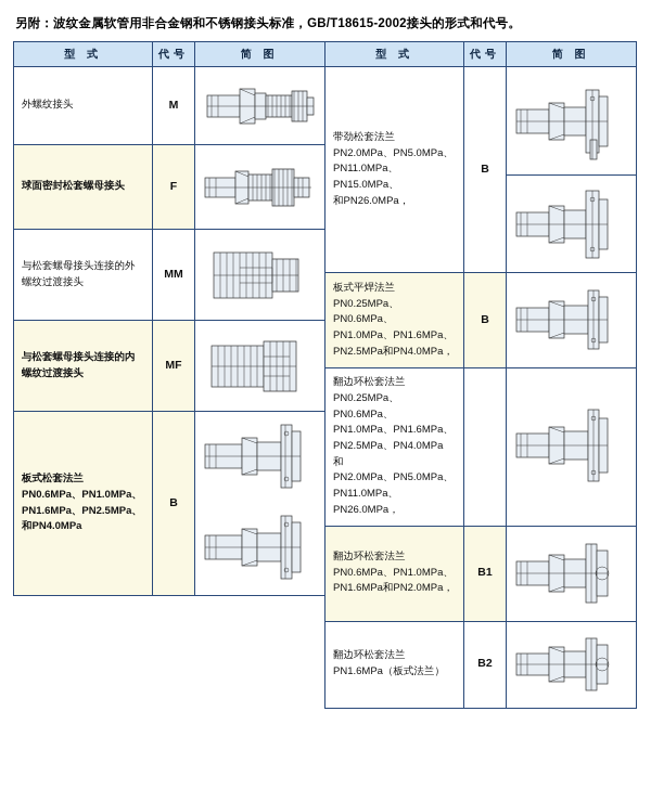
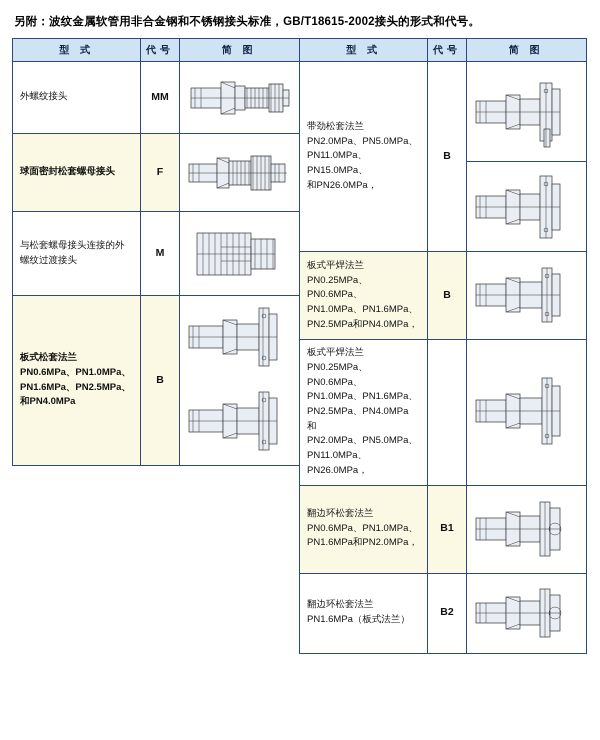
  另附：波纹金属软管用非合金钢和不锈钢接头标准，GB/T18615-2002接头的形式和代号。
  型 式	代号	简 图
- 外螺纹接头	M
+ 外螺纹接头	MM
  球面密封松套螺母接头	F
- 与松套螺母接头连接的外螺纹过渡接头	MM
+ 与松套螺母接头连接的外螺纹过渡接头	M
- 与松套螺母接头连接的内螺纹过渡接头	MF
  板式松套法兰 PN0.6MPa、PN1.0MPa、 PN1.6MPa、PN2.5MPa、 和PN4.0MPa	B
  型 式	代号	简 图
  带劲松套法兰 PN2.0MPa、PN5.0MPa、 PN11.0MPa、PN15.0MPa、 和PN26.0MPa，	B
  板式平焊法兰 PN0.25MPa、PN0.6MPa、 PN1.0MPa、PN1.6MPa、 PN2.5MPa和PN4.0MPa，	B
- 翻边环松套法兰 PN0.25MPa、PN0.6MPa、 PN1.0MPa、PN1.6MPa、 PN2.5MPa、PN4.0MPa 和 PN2.0MPa、PN5.0MPa、 PN11.0MPa、PN26.0MPa，
+ 板式平焊法兰 PN0.25MPa、PN0.6MPa、 PN1.0MPa、PN1.6MPa、 PN2.5MPa、PN4.0MPa 和 PN2.0MPa、PN5.0MPa、 PN11.0MPa、PN26.0MPa，
  翻边环松套法兰 PN0.6MPa、PN1.0MPa、 PN1.6MPa和PN2.0MPa，	B1
  翻边环松套法兰 PN1.6MPa（板式法兰）	B2
